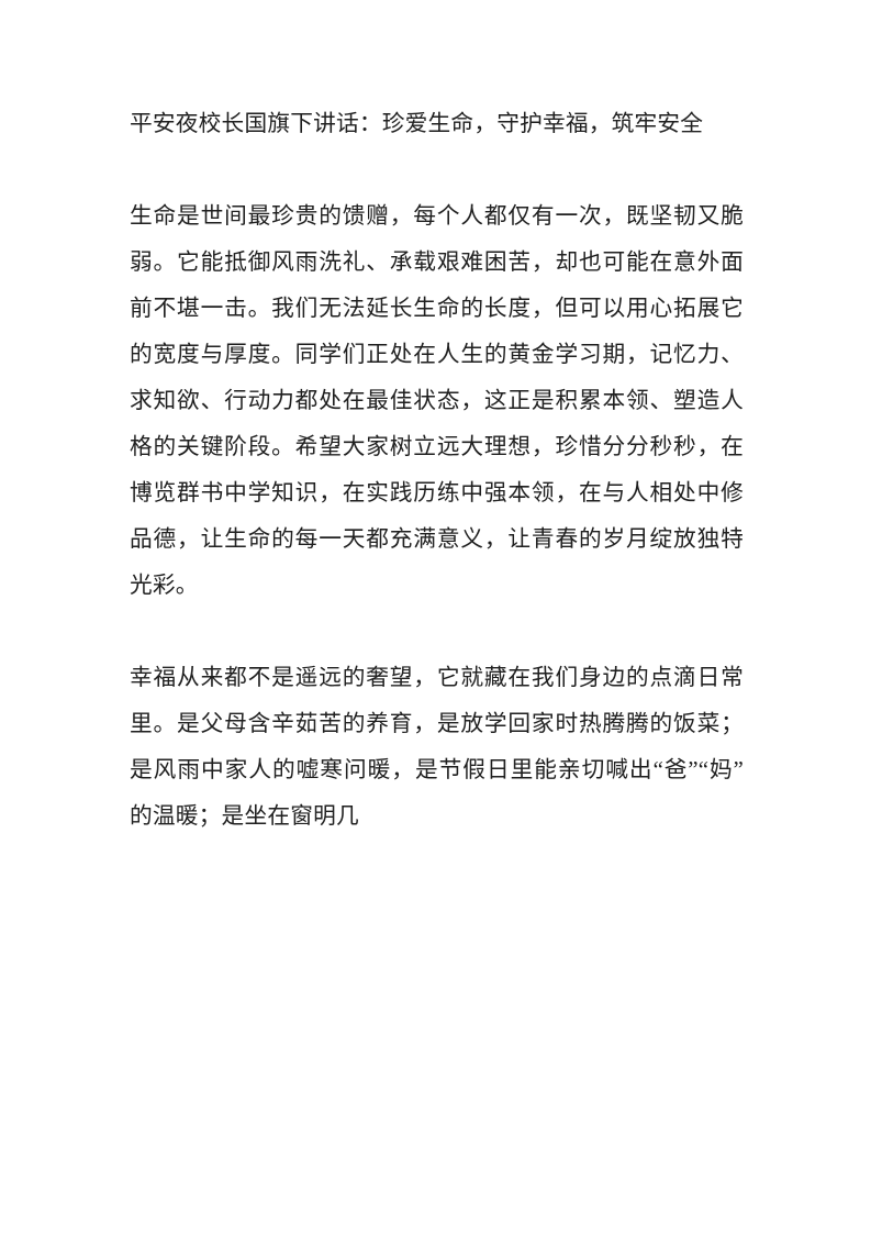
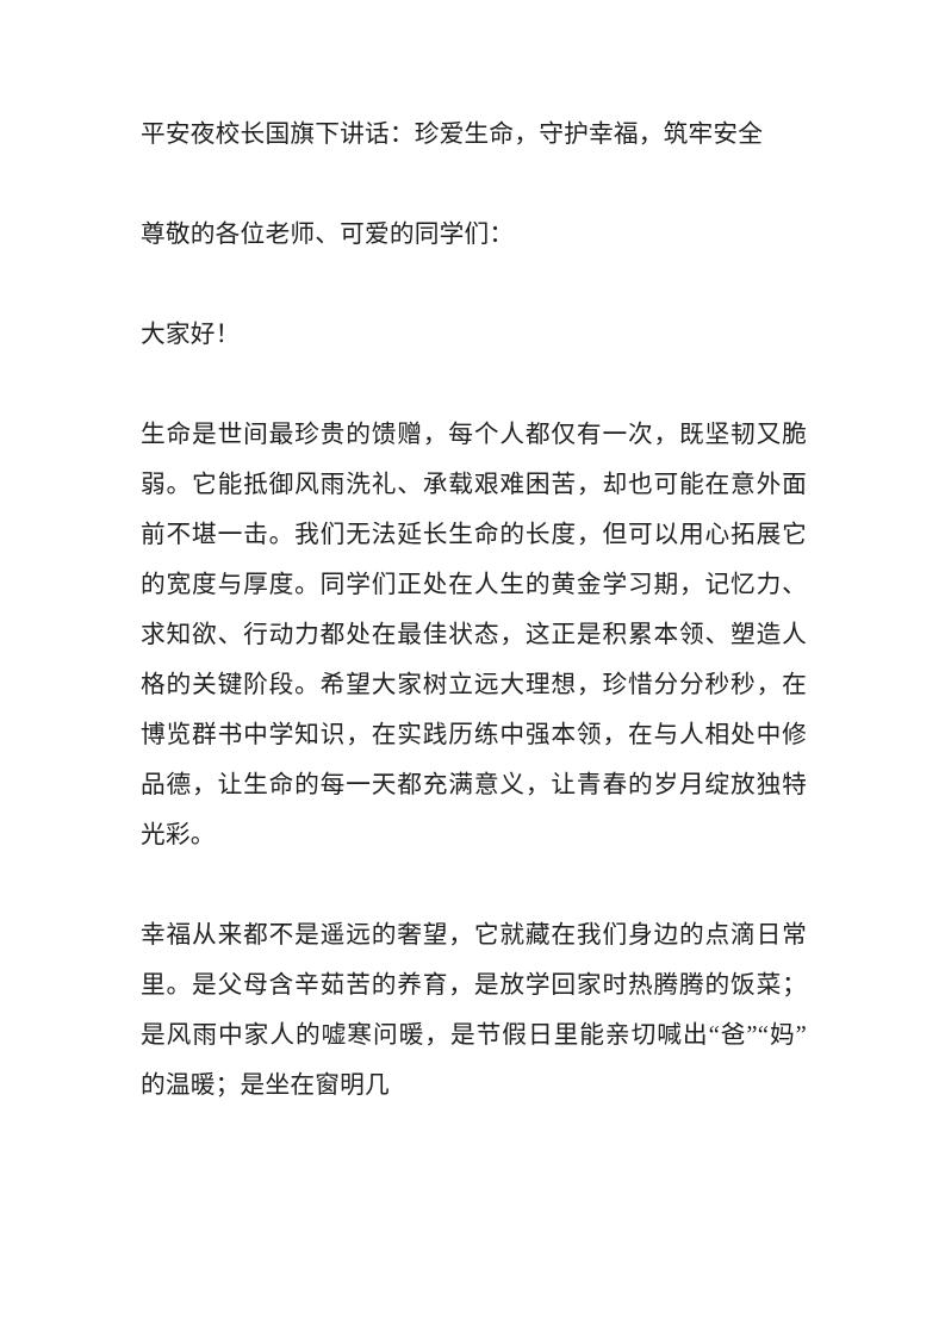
  平安夜校长国旗下讲话：珍爱生命，守护幸福，筑牢安全
+ 尊敬的各位老师、可爱的同学们：
+ 大家好！
  生命是世间最珍贵的馈赠，每个人都仅有一次，既坚韧又脆弱。它能抵御风雨洗礼、承载艰难困苦，却也可能在意外面前不堪一击。我们无法延长生命的长度，但可以用心拓展它的宽度与厚度。同学们正处在人生的黄金学习期，记忆力、求知欲、行动力都处在最佳状态，这正是积累本领、塑造人格的关键阶段。希望大家树立远大理想，珍惜分分秒秒，在博览群书中学知识，在实践历练中强本领，在与人相处中修品德，让生命的每一天都充满意义，让青春的岁月绽放独特光彩。
  幸福从来都不是遥远的奢望，它就藏在我们身边的点滴日常里。是父母含辛茹苦的养育，是放学回家时热腾腾的饭菜；是风雨中家人的嘘寒问暖，是节假日里能亲切喊出“爸”“妈”的温暖；是坐在窗明几
